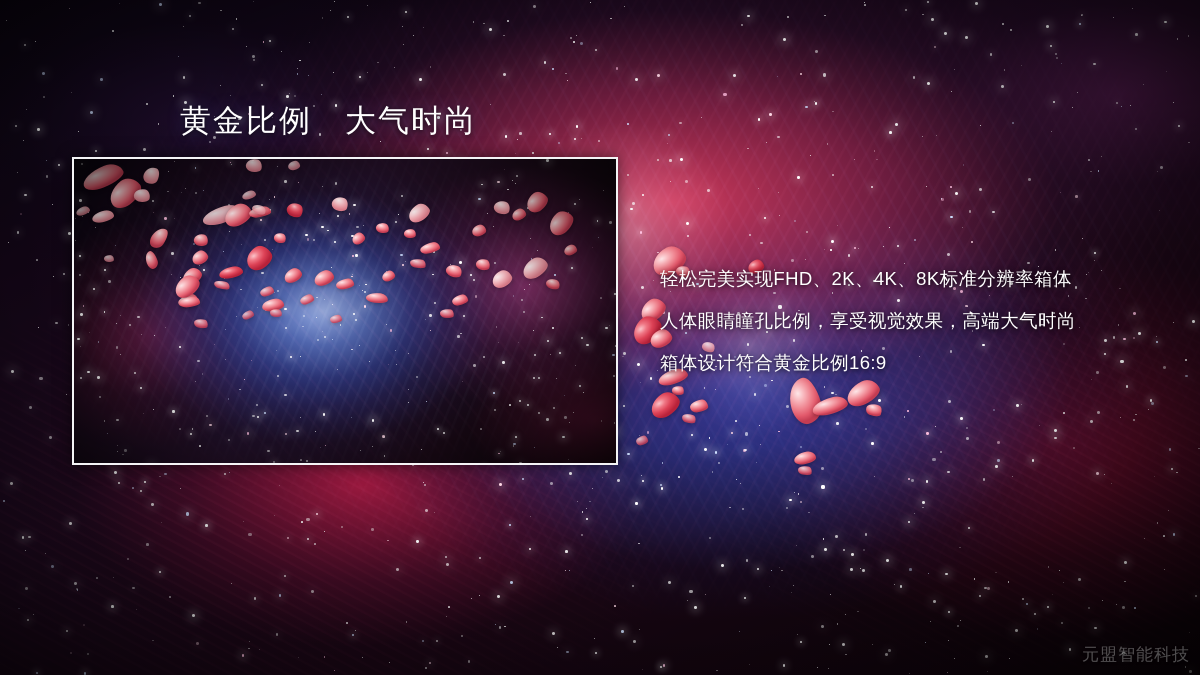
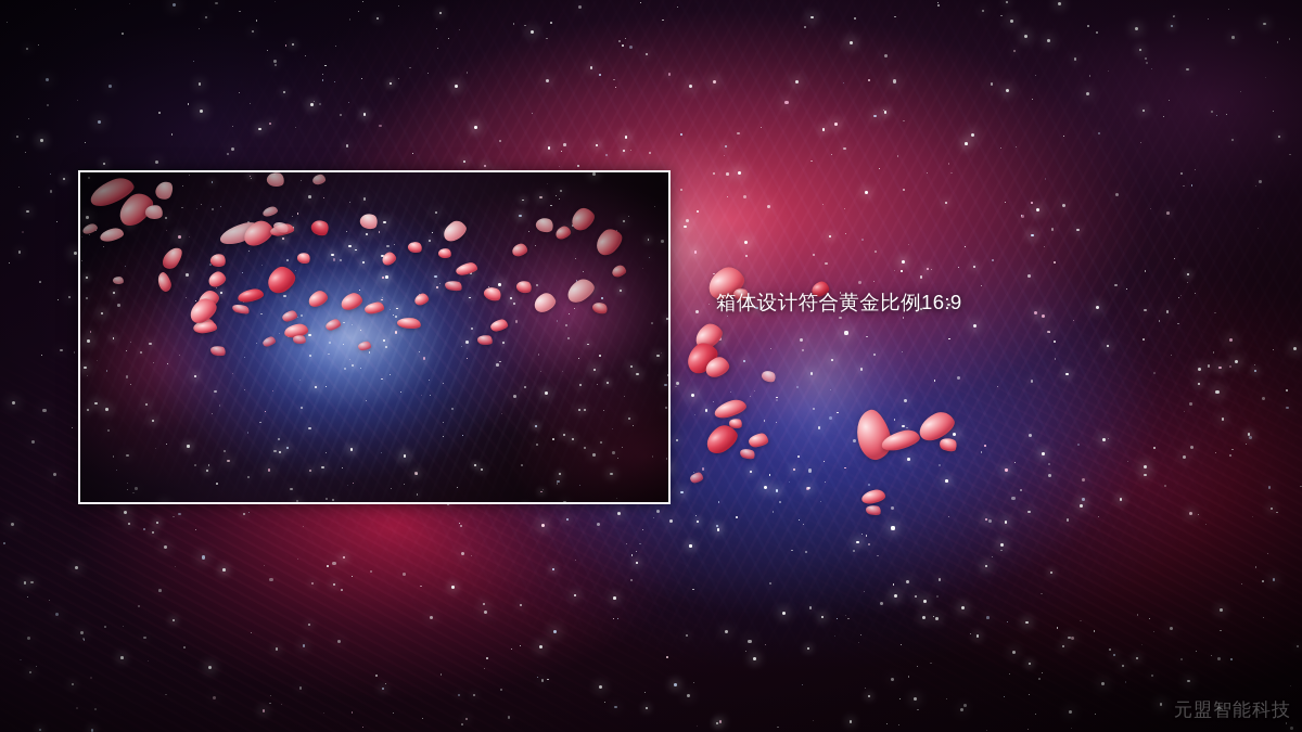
- 黄金比例 大气时尚
- 轻松完美实现FHD、2K、4K、8K标准分辨率箱体
- 人体眼睛瞳孔比例，享受视觉效果，高端大气时尚
  箱体设计符合黄金比例16:9
  元盟智能科技
